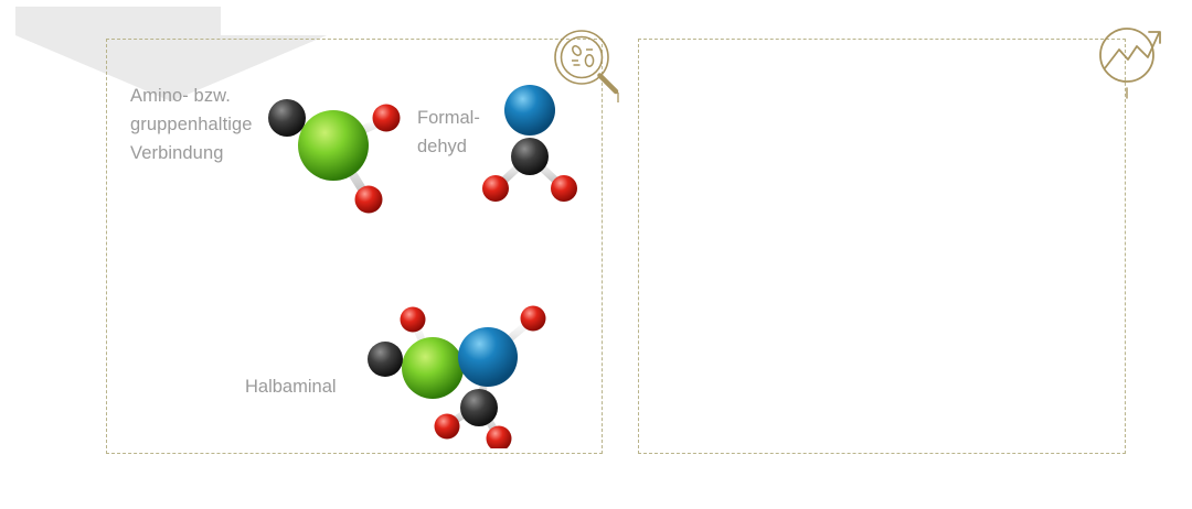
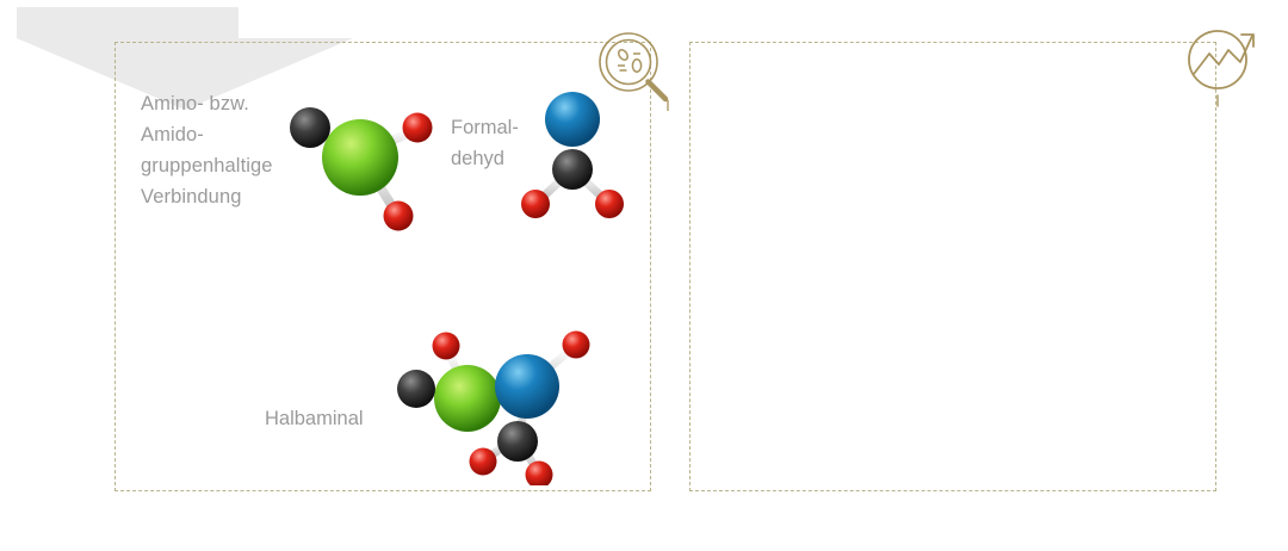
  Amino- bzw.
+ Amido-
  gruppenhaltige
  Verbindung
  Formal-
  dehyd
  Halbaminal
